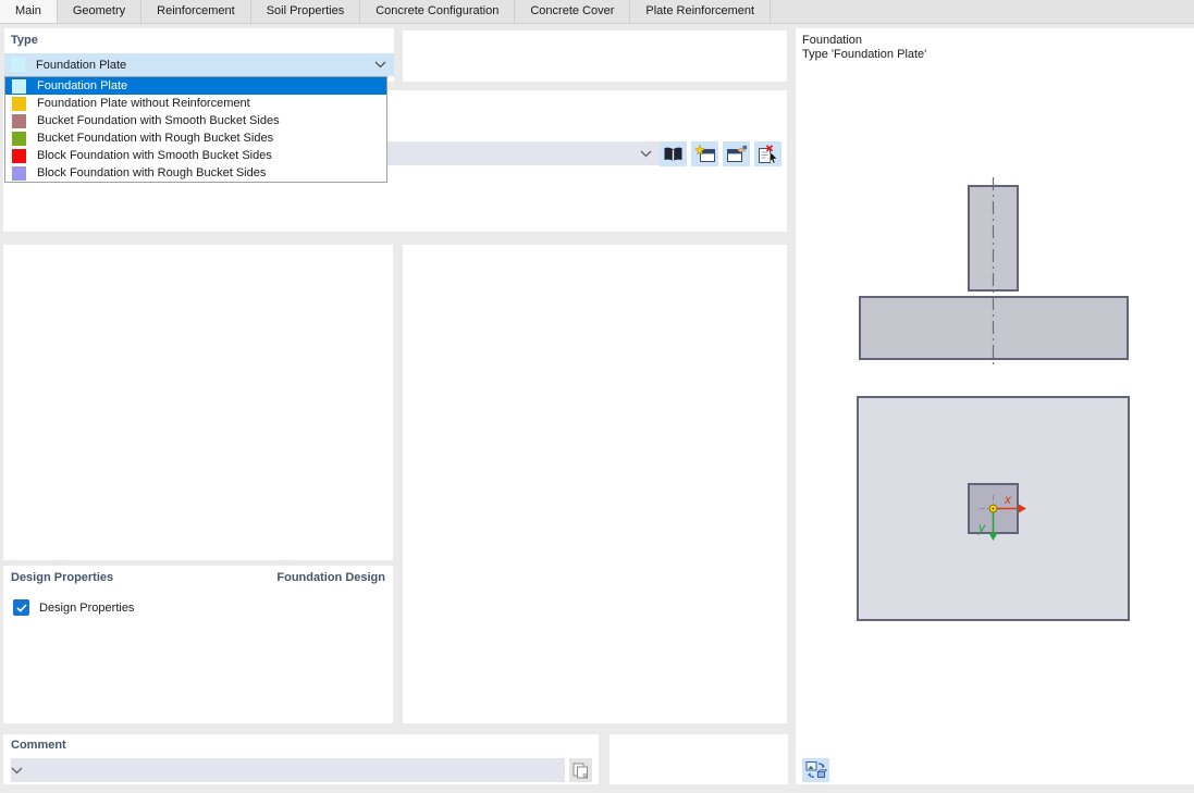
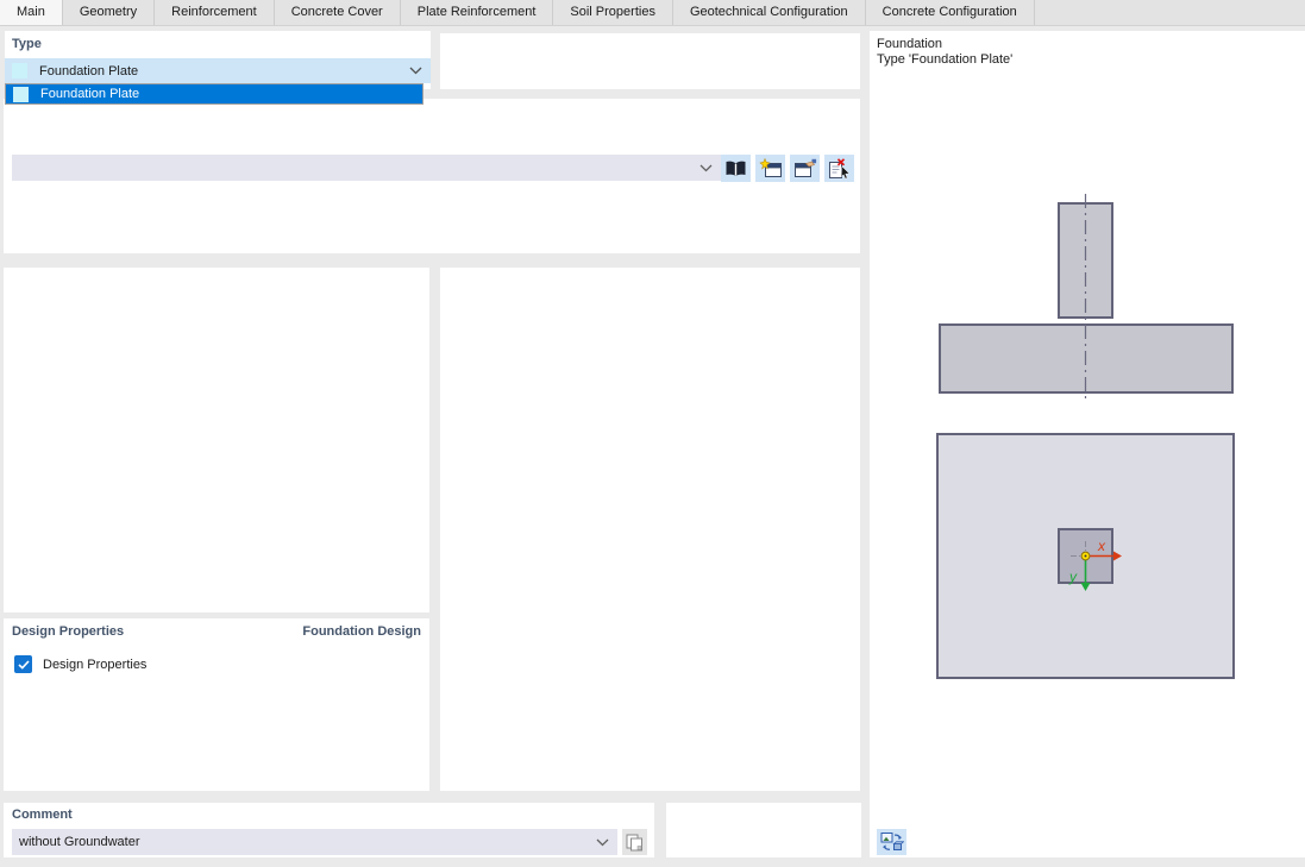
  Main
  Geometry
  Reinforcement
- Soil Properties
+ Concrete Cover
- Concrete Configuration
+ Plate Reinforcement
- Concrete Cover
+ Soil Properties
+ Geotechnical Configuration
- Plate Reinforcement
+ Concrete Configuration
  Type
  Foundation Plate
  Foundation Plate
- Foundation Plate without Reinforcement
- Bucket Foundation with Smooth Bucket Sides
- Bucket Foundation with Rough Bucket Sides
- Block Foundation with Smooth Bucket Sides
- Block Foundation with Rough Bucket Sides
  Design Properties
  Foundation Design
  Design Properties
  Comment
+ without Groundwater
  Foundation
  Type 'Foundation Plate'
  x
  y
